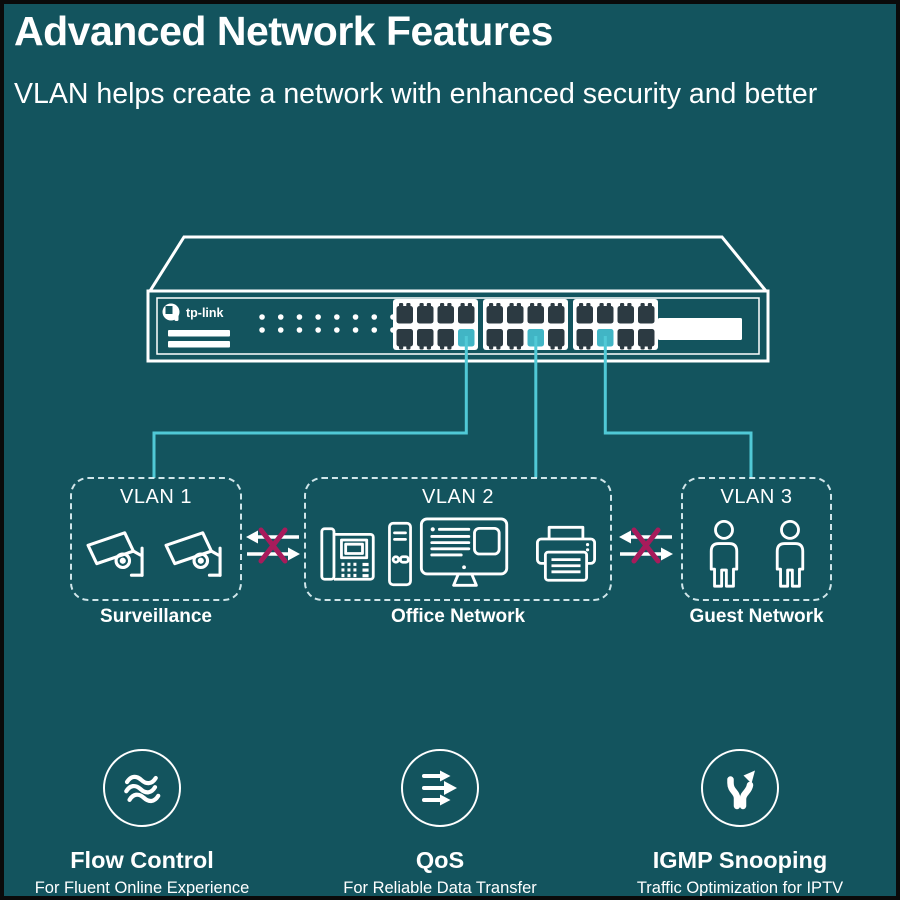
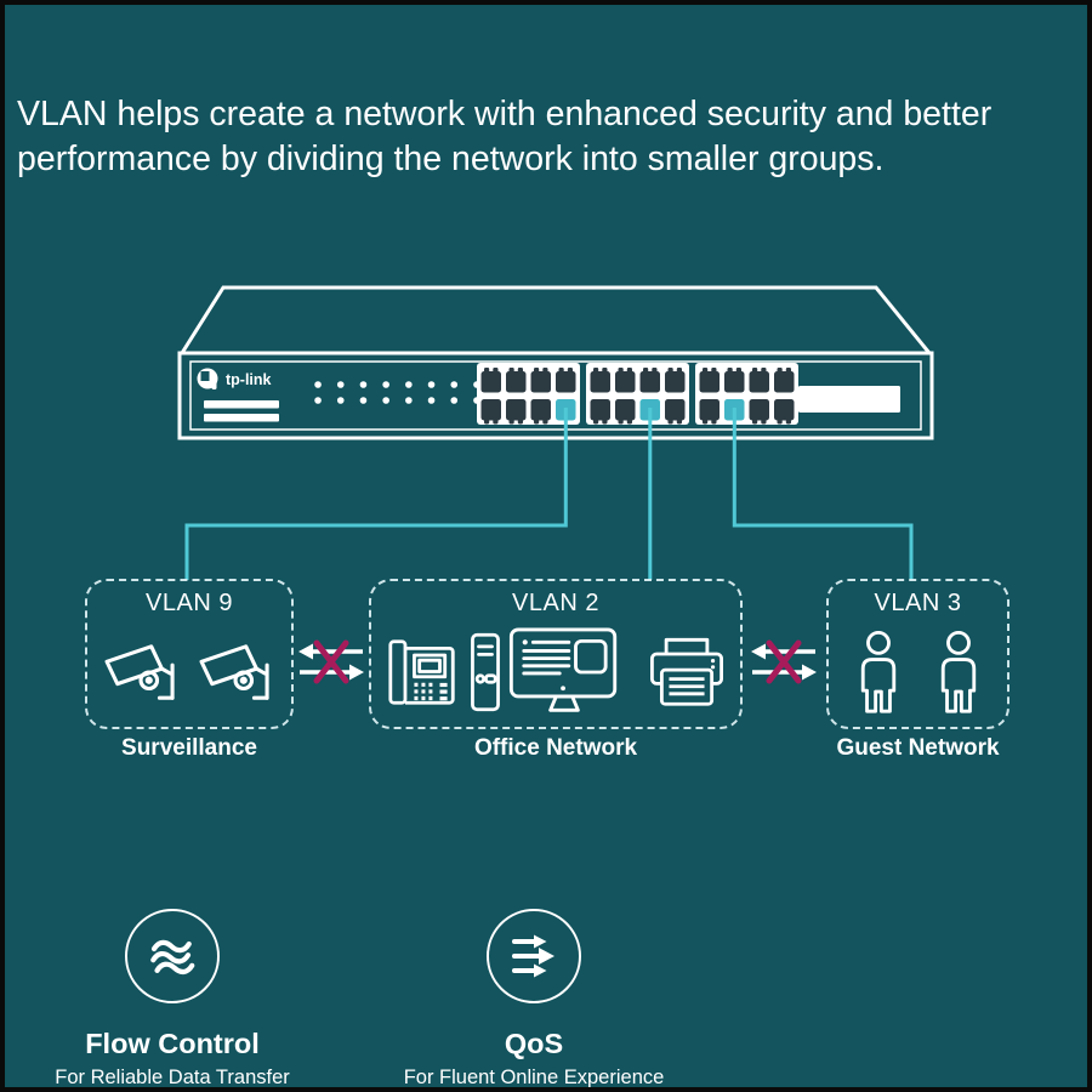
- Advanced Network Features
  VLAN helps create a network with enhanced security and better
+ performance by dividing the network into smaller groups.
  tp-link
- VLAN 1
+ VLAN 9
  Surveillance
  VLAN 2
  Office Network
  VLAN 3
  Guest Network
  Flow Control
- For Fluent Online Experience
+ For Reliable Data Transfer
  QoS
- For Reliable Data Transfer
+ For Fluent Online Experience
- IGMP Snooping
- Traffic Optimization for IPTV
